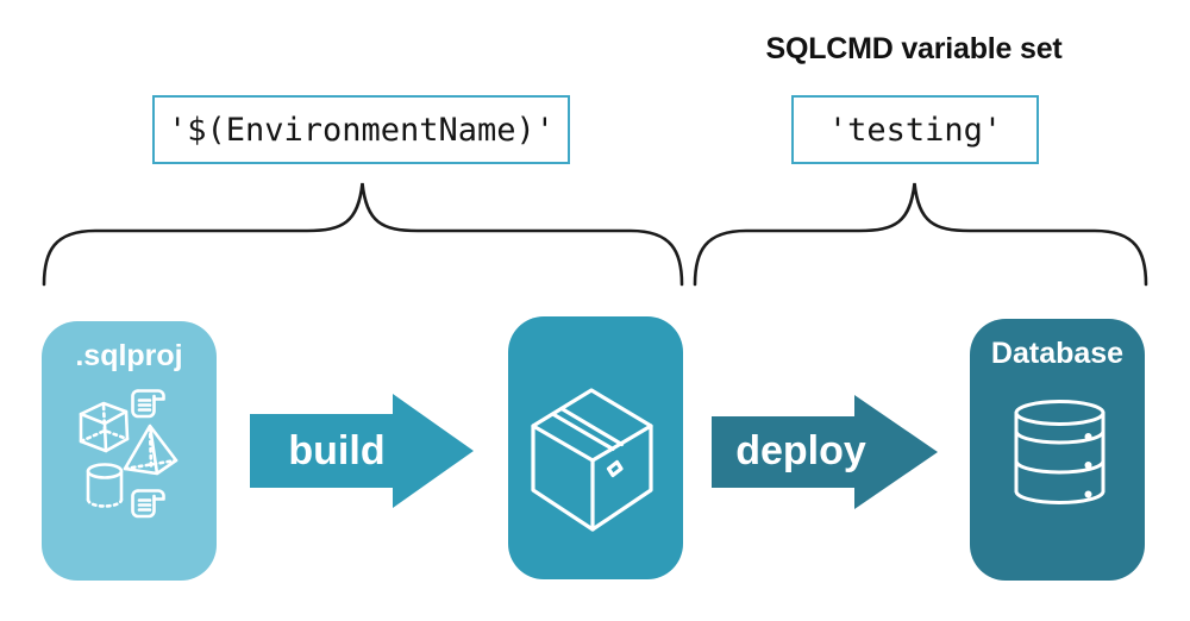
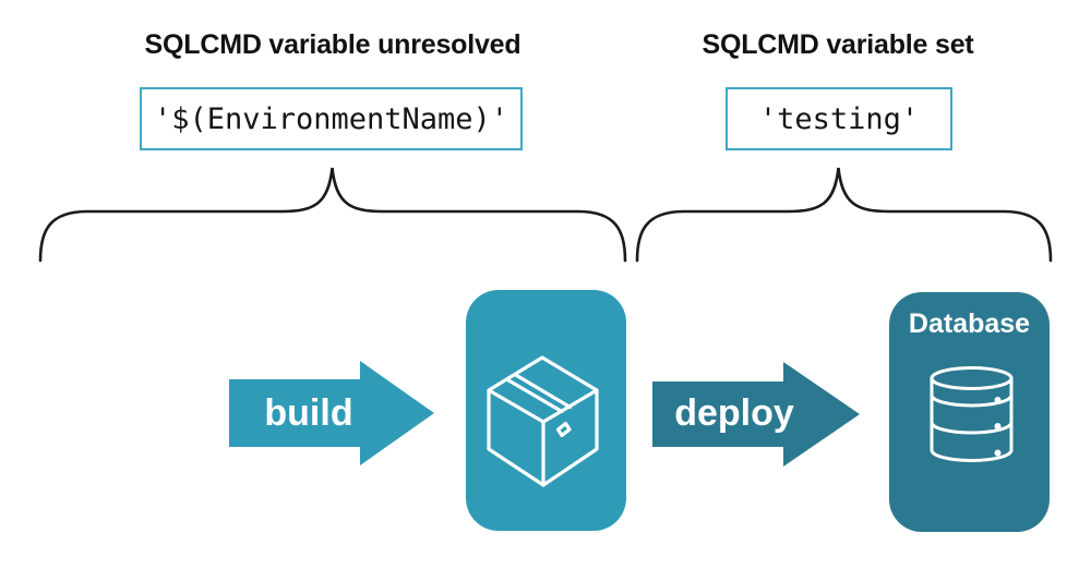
+ SQLCMD variable unresolved
  SQLCMD variable set
  '$(EnvironmentName)'
  'testing'
  build
  deploy
- .sqlproj
  Database
